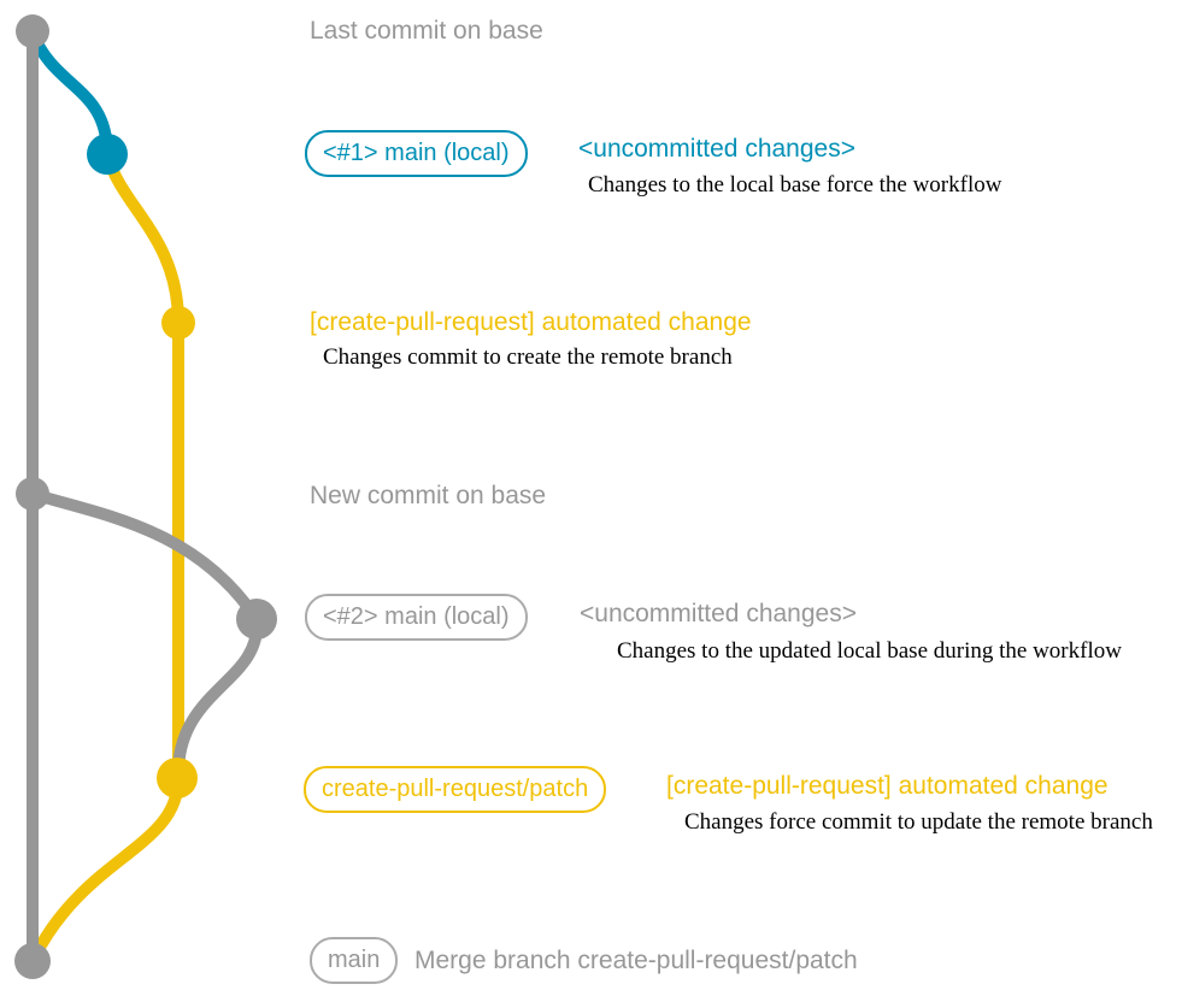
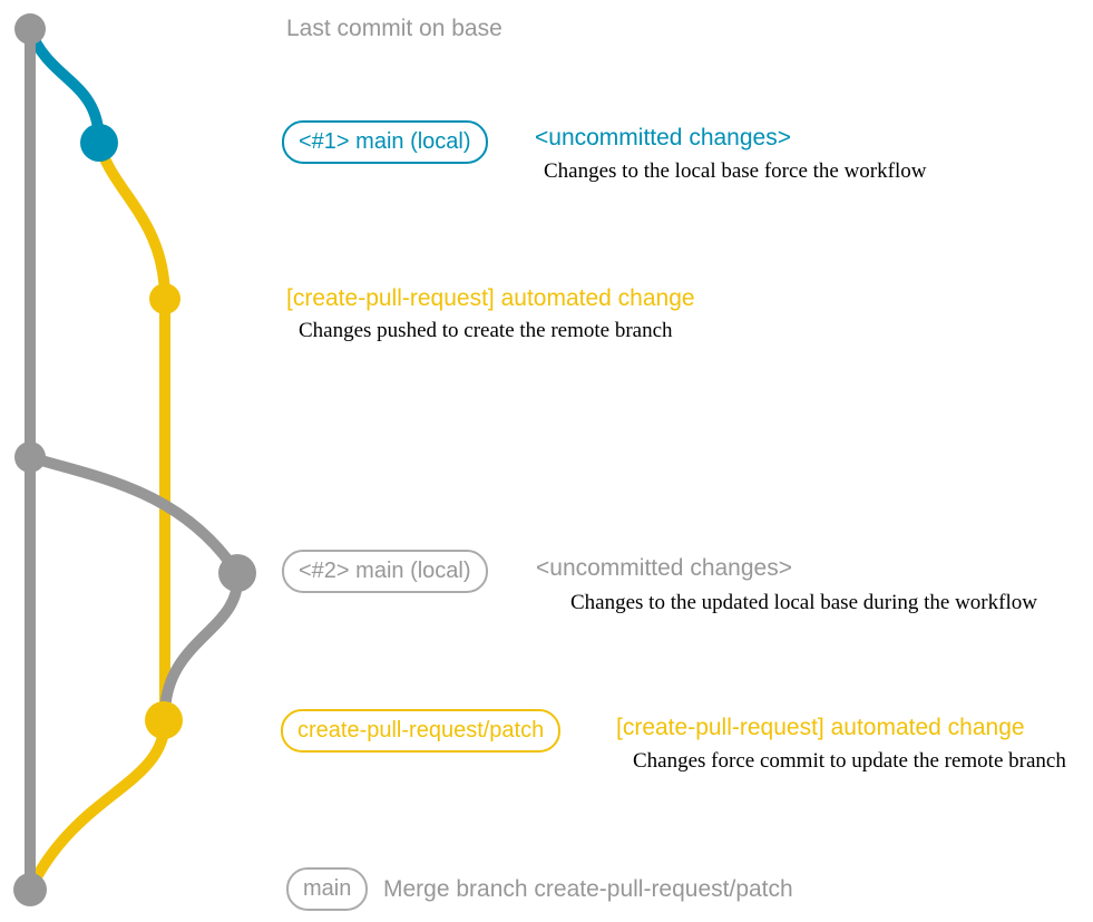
  Last commit on base
  <#1> main (local)
  <uncommitted changes>
  Changes to the local base force the workflow
  [create-pull-request] automated change
- Changes commit to create the remote branch
+ Changes pushed to create the remote branch
- New commit on base
  <#2> main (local)
  <uncommitted changes>
  Changes to the updated local base during the workflow
  create-pull-request/patch
  [create-pull-request] automated change
  Changes force commit to update the remote branch
  main
  Merge branch create-pull-request/patch
